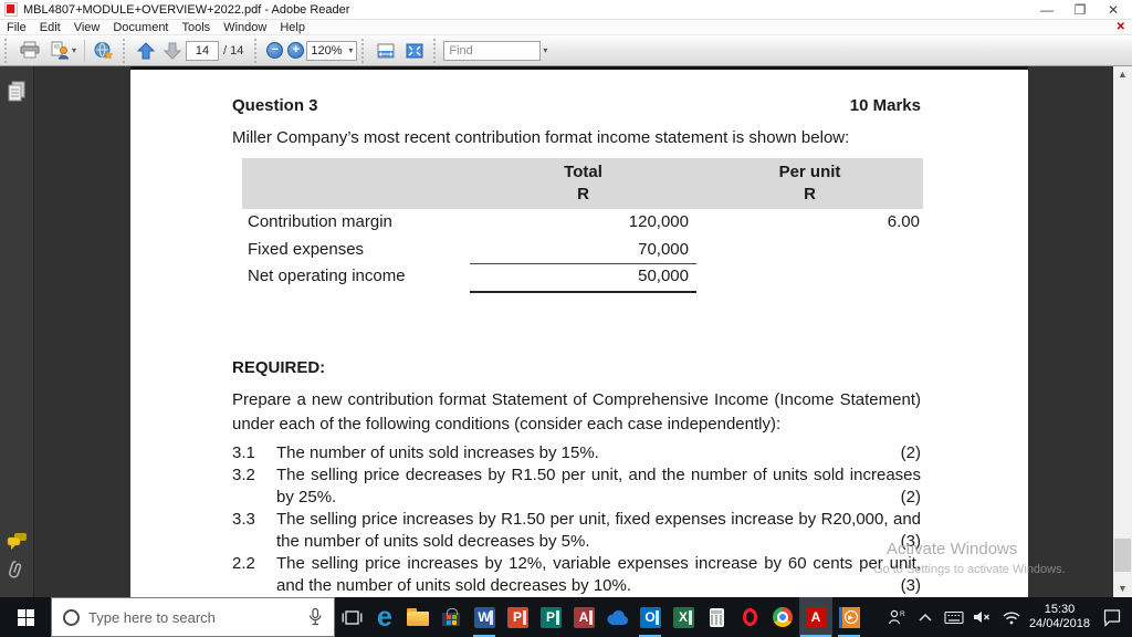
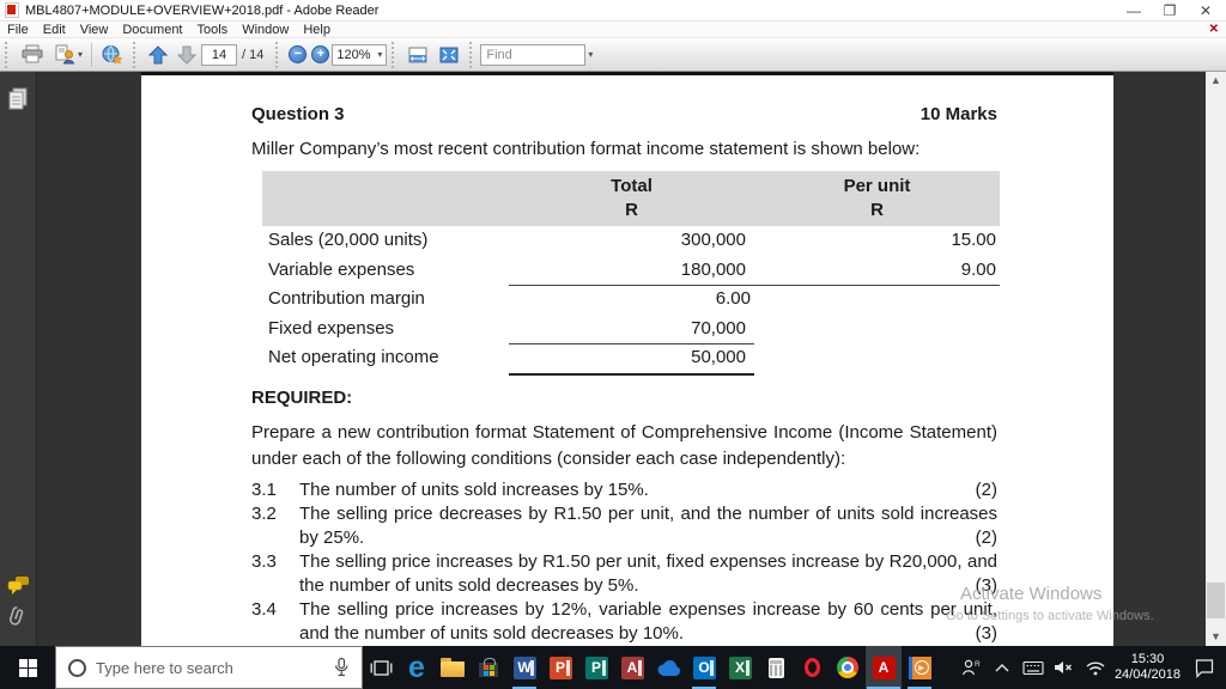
- MBL4807+MODULE+OVERVIEW+2022.pdf - Adobe Reader
+ MBL4807+MODULE+OVERVIEW+2018.pdf - Adobe Reader
  —
  ❐
  ✕
  File
  Edit
  View
  Document
  Tools
  Window
  Help
  ✕
  ▾
  14
  / 14
  −
  +
  120%
  ▾
  Find
  ▾
  Question 3
  10 Marks
  Miller Company’s most recent contribution format income statement is shown below:
  Total
  R
  Per unit
  R
+ Sales (20,000 units)
+ 300,000
+ 15.00
+ Variable expenses
+ 180,000
+ 9.00
  Contribution margin
- 120,000
  6.00
  Fixed expenses
  70,000
  Net operating income
  50,000
  REQUIRED:
  Prepare a new contribution format Statement of Comprehensive Income (Income Statement) under each of the following conditions (consider each case independently):
  3.1
  The number of units sold increases by 15%.
  (2)
  3.2
  The selling price decreases by R1.50 per unit, and the number of units sold increases by 25%.
  (2)
  3.3
  The selling price increases by R1.50 per unit, fixed expenses increase by R20,000, and the number of units sold decreases by 5%.
  (3)
- 2.2
+ 3.4
  The selling price increases by 12%, variable expenses increase by 60 cents per unit, and the number of units sold decreases by 10%.
  (3)
  Activate Windows
  Go to Settings to activate Windows.
  ▲
  ▼
  Type here to search
  e
  W
  P
  P
  A
  O
  X
  A
  15:30
  24/04/2018
